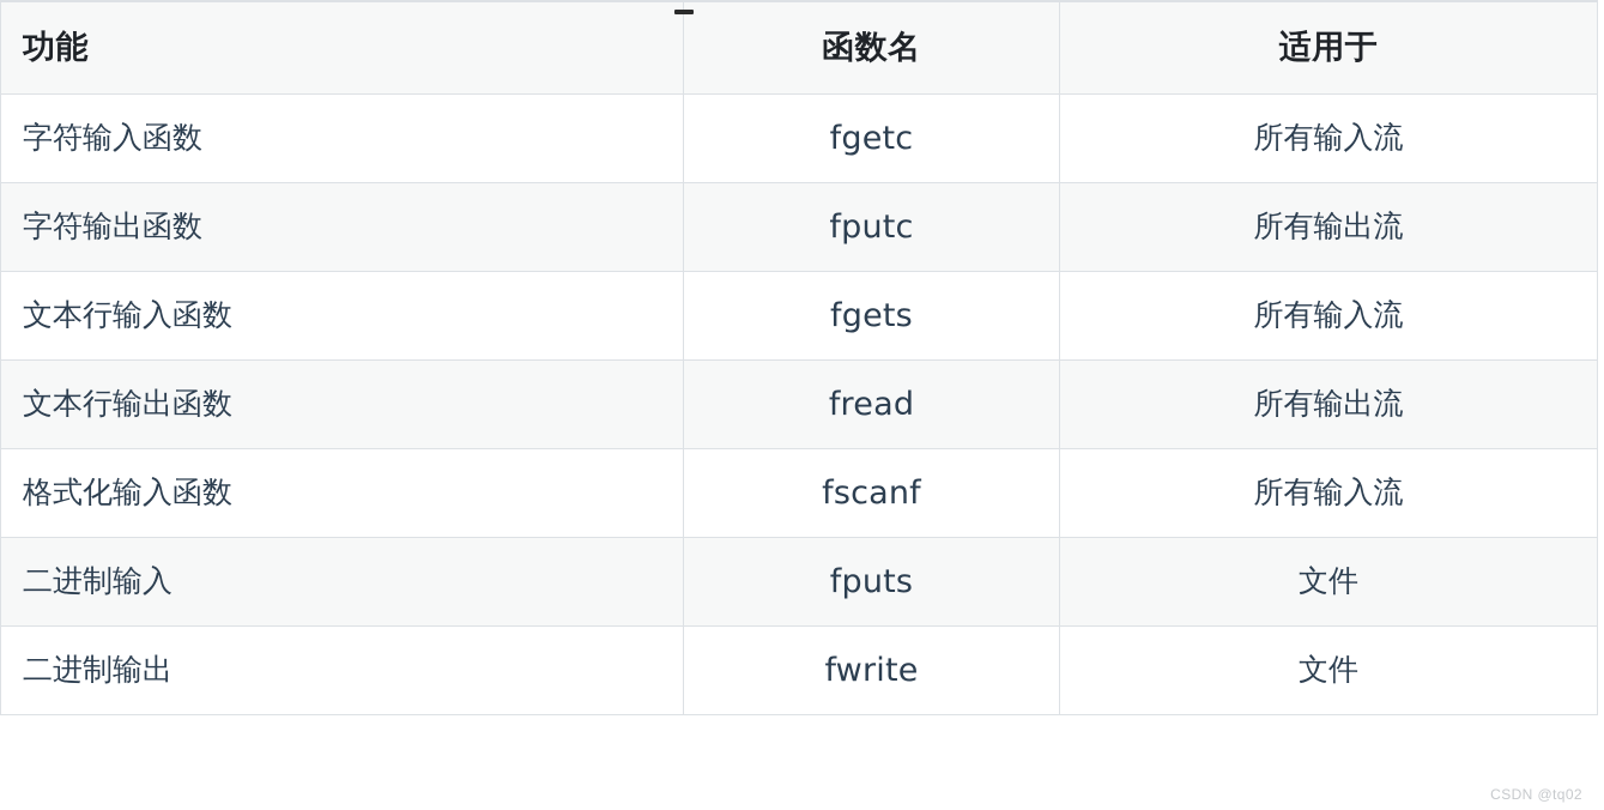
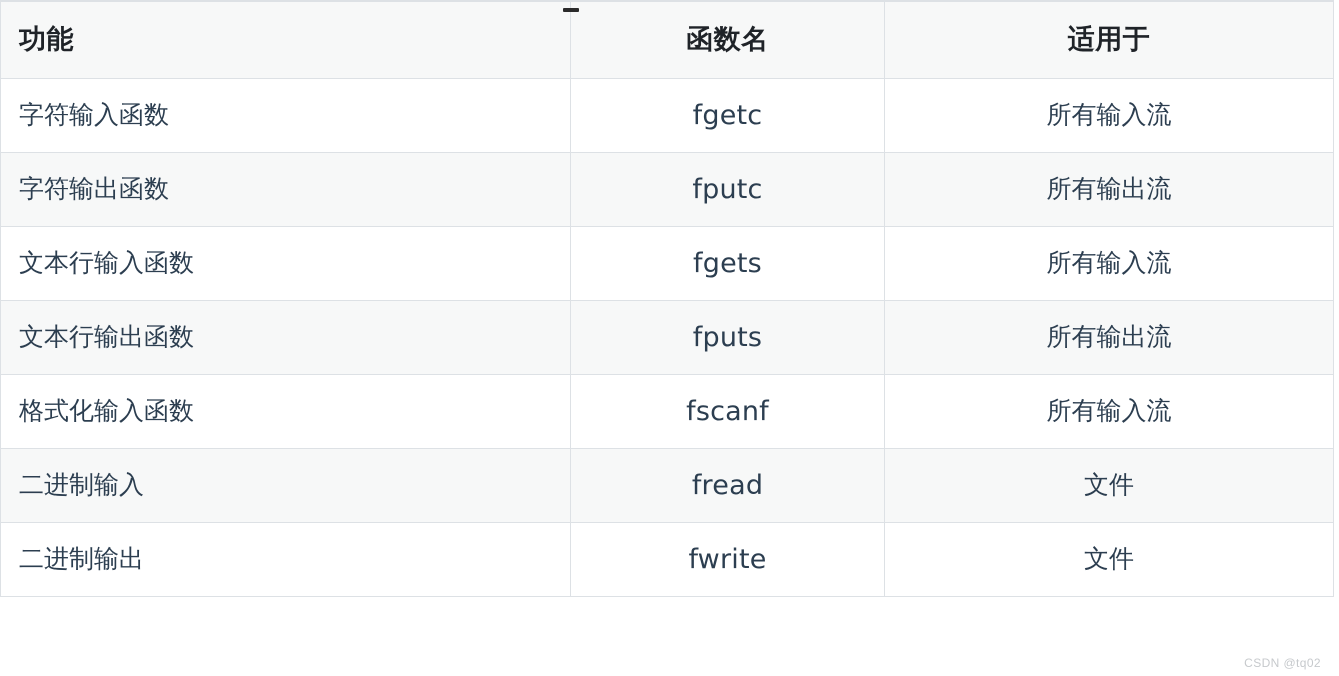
  功能	函数名	适用于
  字符输入函数	fgetc	所有输入流
  字符输出函数	fputc	所有输出流
  文本行输入函数	fgets	所有输入流
- 文本行输出函数	fread	所有输出流
+ 文本行输出函数	fputs	所有输出流
  格式化输入函数	fscanf	所有输入流
- 二进制输入	fputs	文件
+ 二进制输入	fread	文件
  二进制输出	fwrite	文件
  CSDN @tq02
